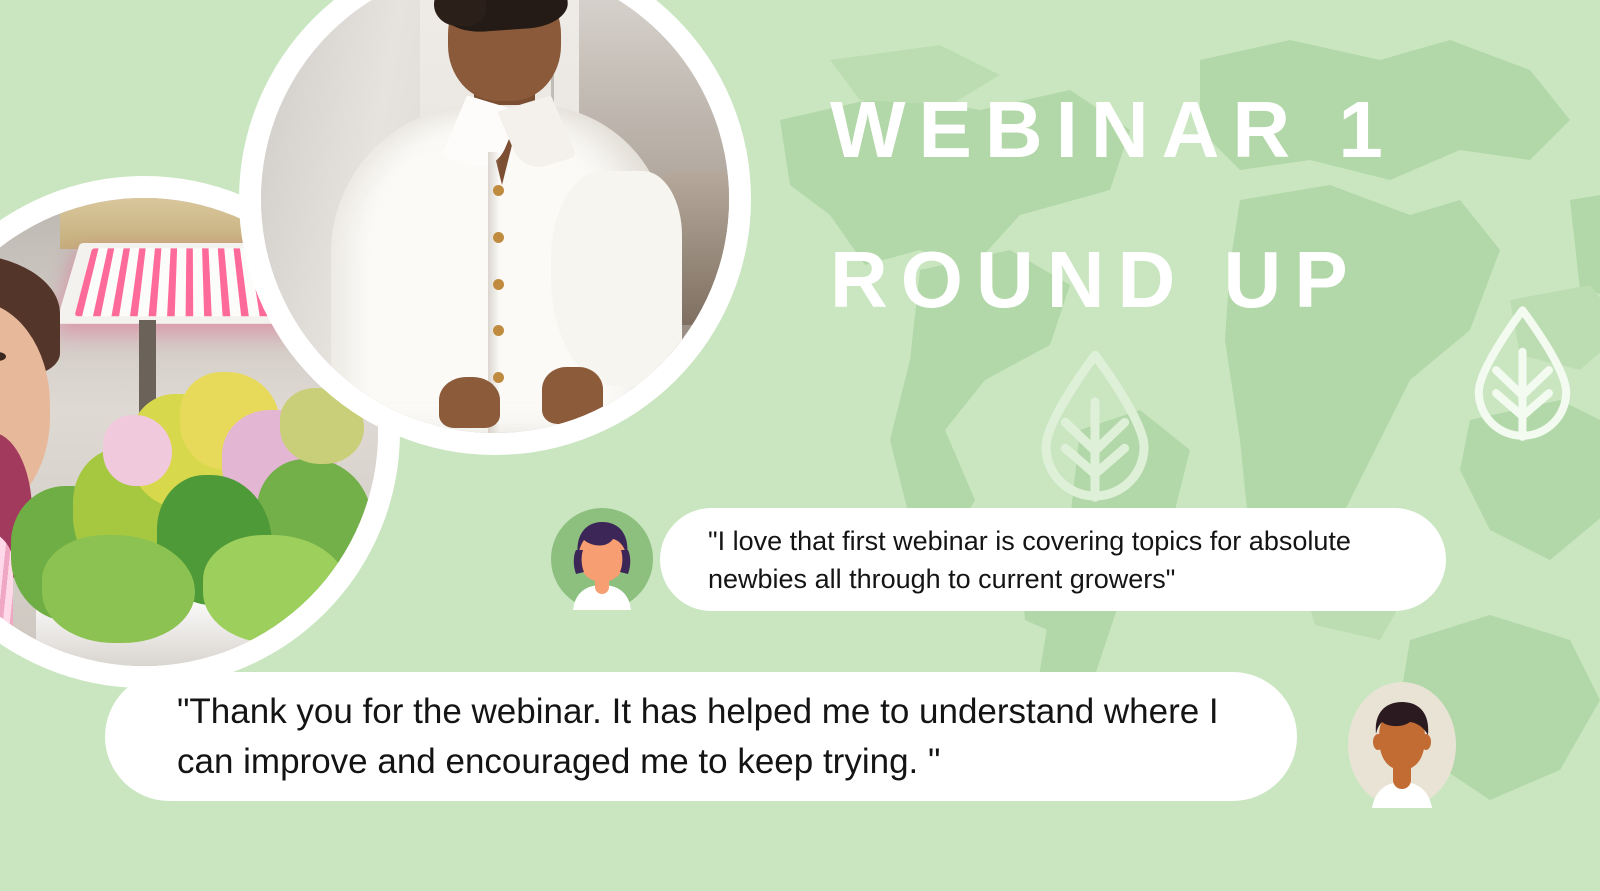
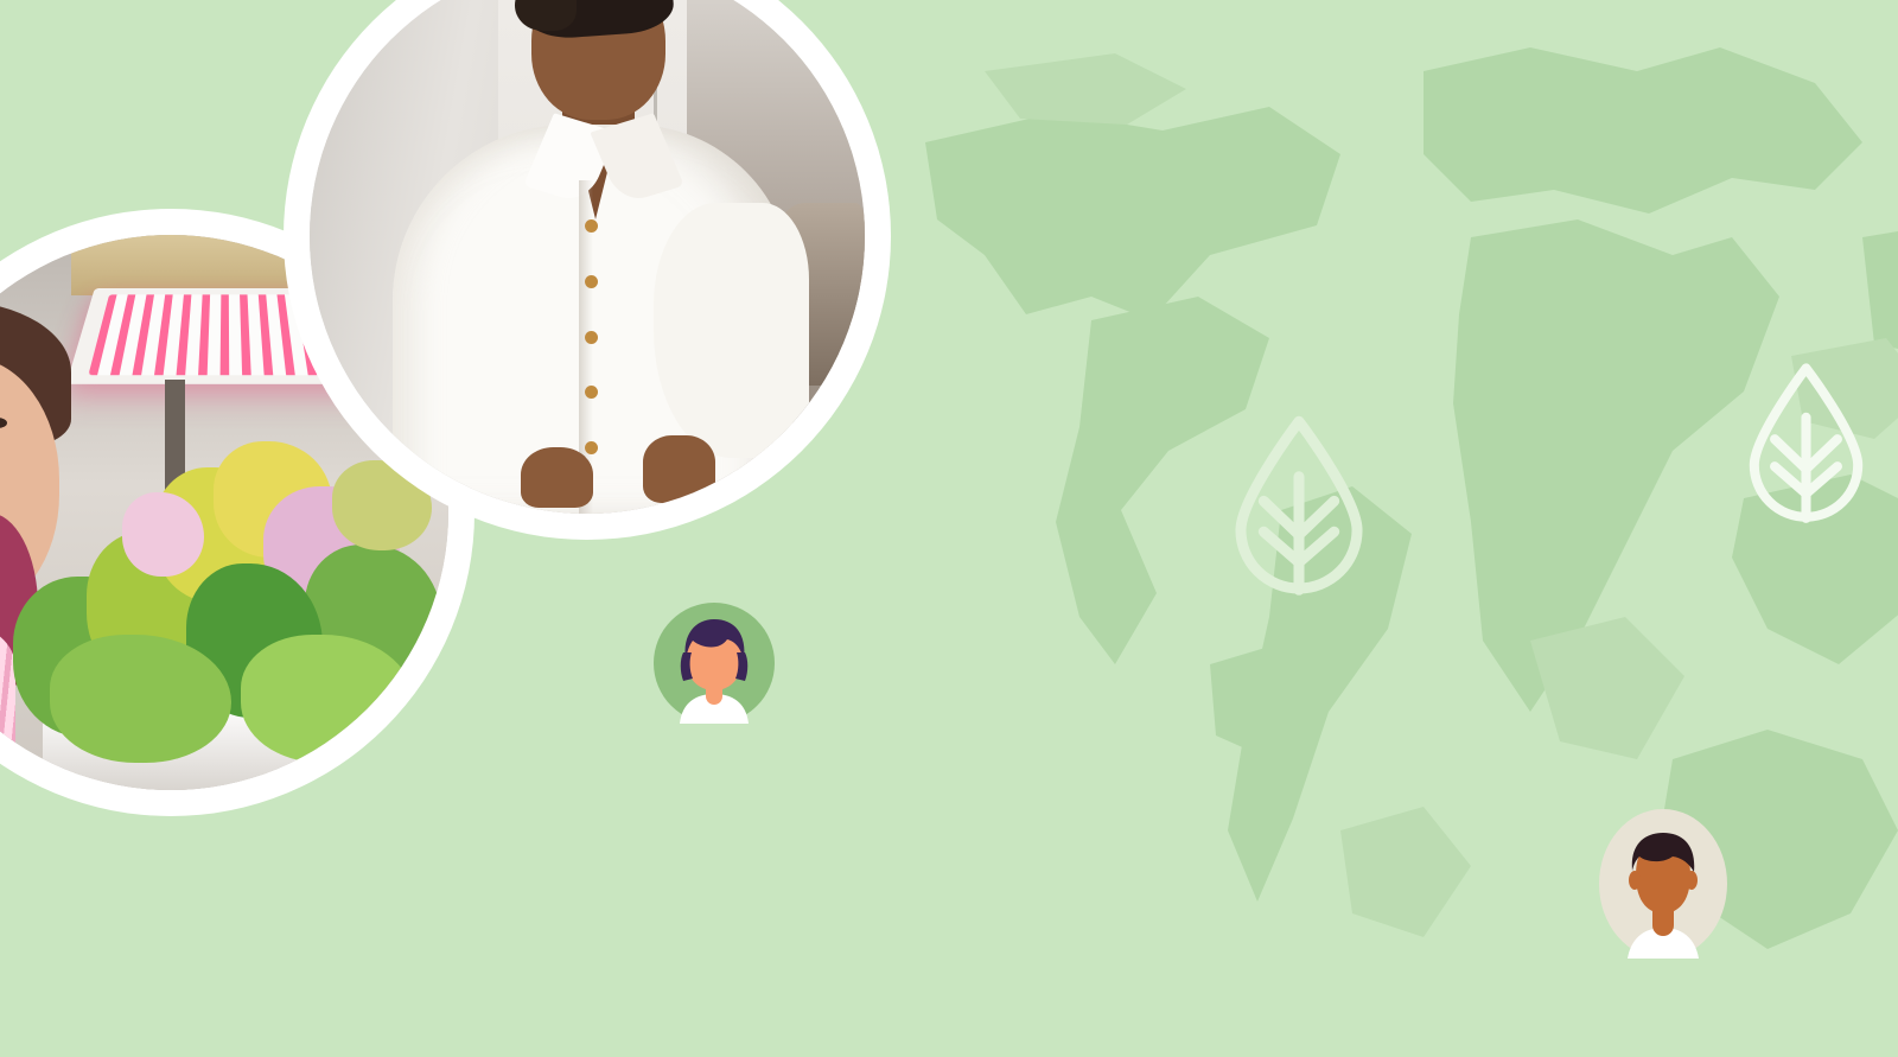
- WEBINAR 1
- ROUND UP
- "I love that first webinar is covering topics for absolute newbies all through to current growers"
- "Thank you for the webinar. It has helped me to understand where I can improve and encouraged me to keep trying. "
